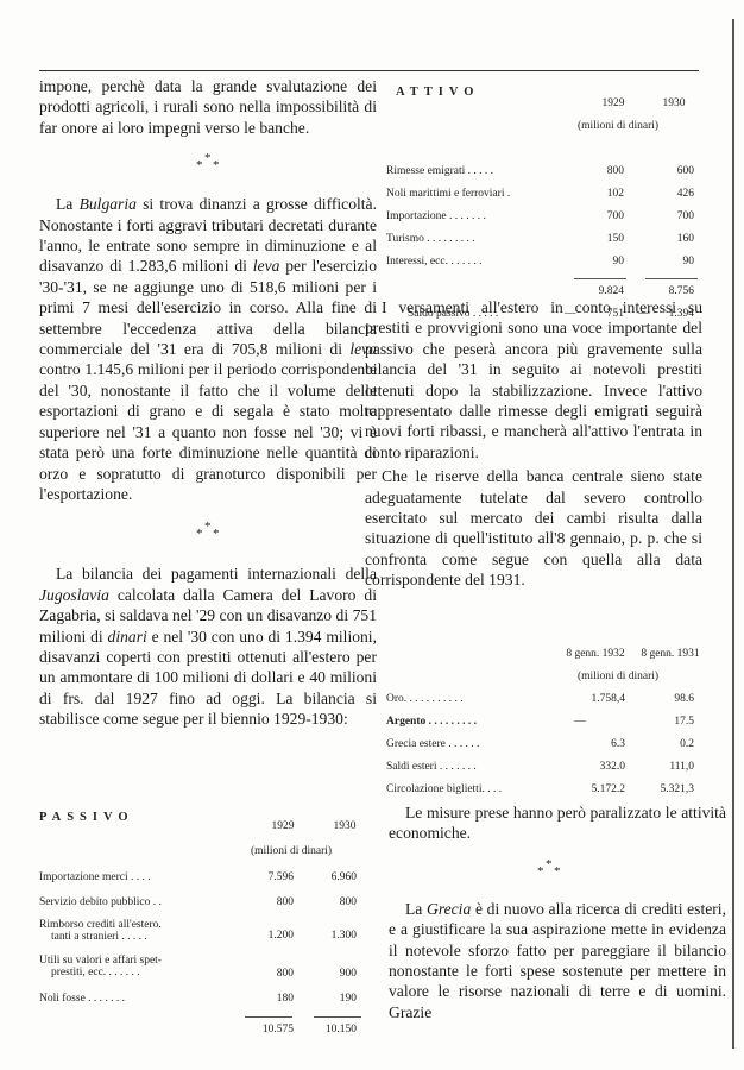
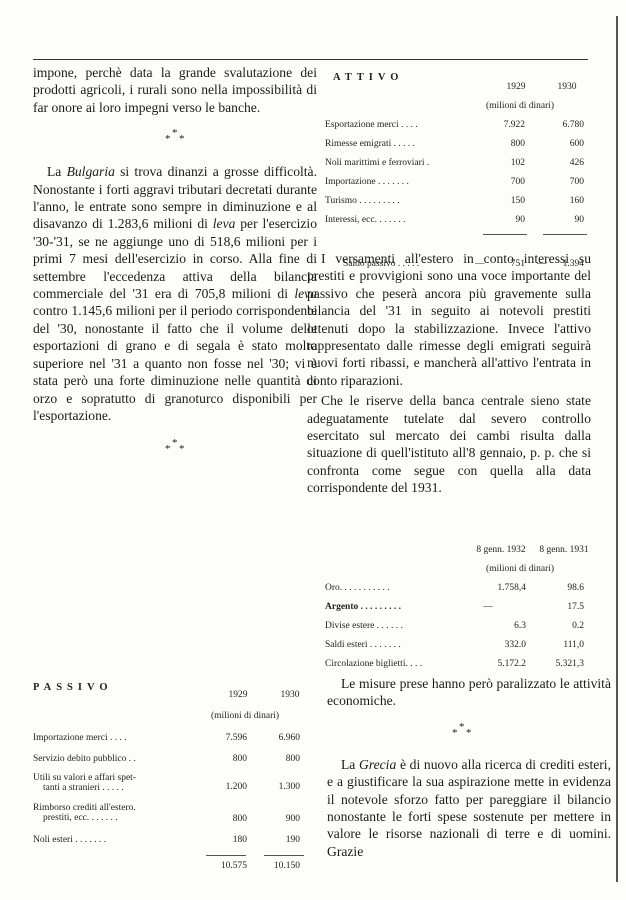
  impone, perchè data la grande svalutazione dei prodotti agricoli, i rurali sono nella impossibilità di far onore ai loro impegni verso le banche.
  *
  *
  *
  La Bulgaria si trova dinanzi a grosse difficoltà. Nonostante i forti aggravi tributari decretati durante l'anno, le entrate sono sempre in diminuzione e al disavanzo di 1.283,6 milioni di leva per l'esercizio '30-'31, se ne aggiunge uno di 518,6 milioni per i primi 7 mesi dell'esercizio in corso. Alla fine di settembre l'eccedenza attiva della bilancia commerciale del '31 era di 705,8 milioni di leva contro 1.145,6 milioni per il periodo corrispondente del '30, nonostante il fatto che il volume delle esportazioni di grano e di segala è stato molto superiore nel '31 a quanto non fosse nel '30; vi è stata però una forte diminuzione nelle quantità di orzo e sopratutto di granoturco disponibili per l'esportazione.
  *
  *
  *
- La bilancia dei pagamenti internazionali della Jugoslavia calcolata dalla Camera del Lavoro di Zagabria, si saldava nel '29 con un disavanzo di 751 milioni di dinari e nel '30 con uno di 1.394 milioni, disavanzi coperti con prestiti ottenuti all'estero per un ammontare di 100 milioni di dollari e 40 milioni di frs. dal 1927 fino ad oggi. La bilancia si stabilisce come segue per il biennio 1929-1930:
  PASSIVO
  1929
  1930
  (milioni di dinari)
  Importazione merci . . . .
  7.596
  6.960
  Servizio debito pubblico . .
  800
  800
- Rimborso crediti all'estero.
+ Utili su valori e affari spet-
  tanti a stranieri . . . . .
  1.200
  1.300
- Utili su valori e affari spet-
+ Rimborso crediti all'estero.
  prestiti, ecc. . . . . . .
  800
  900
- Noli fosse . . . . . . .
+ Noli esteri . . . . . . .
  180
  190
  10.575
  10.150
  ATTIVO
  1929
  1930
  (milioni di dinari)
+ Esportazione merci . . . .
+ 7.922
+ 6.780
  Rimesse emigrati . . . . .
  800
  600
  Noli marittimi e ferroviari .
  102
  426
  Importazione . . . . . . .
  700
  700
  Turismo . . . . . . . . .
  150
  160
  Interessi, ecc. . . . . . .
  90
  90
- 9.824
- 8.756
  Saldo passivo . . . . .
  —
  751
  —
  1.394
  I versamenti all'estero in conto interessi su prestiti e provvigioni sono una voce importante del passivo che peserà ancora più gravemente sulla bilancia del '31 in seguito ai notevoli prestiti ottenuti dopo la stabilizzazione. Invece l'attivo rappresentato dalle rimesse degli emigrati seguirà nuovi forti ribassi, e mancherà all'attivo l'entrata in conto riparazioni.
  Che le riserve della banca centrale sieno state adeguatamente tutelate dal severo controllo esercitato sul mercato dei cambi risulta dalla situazione di quell'istituto all'8 gennaio, p. p. che si confronta come segue con quella alla data corrispondente del 1931.
  8 genn. 1932
  8 genn. 1931
  (milioni di dinari)
  Oro. . . . . . . . . . .
  1.758,4
  98.6
  Argento . . . . . . . . .
  —
  17.5
- Grecia estere . . . . . .
+ Divise estere . . . . . .
  6.3
  0.2
  Saldi esteri . . . . . . .
  332.0
  111,0
  Circolazione biglietti. . . .
  5.172.2
  5.321,3
  Le misure prese hanno però paralizzato le attività economiche.
  *
  *
  *
  La Grecia è di nuovo alla ricerca di crediti esteri, e a giustificare la sua aspirazione mette in evidenza il notevole sforzo fatto per pareggiare il bilancio nonostante le forti spese sostenute per mettere in valore le risorse nazionali di terre e di uomini. Grazie
